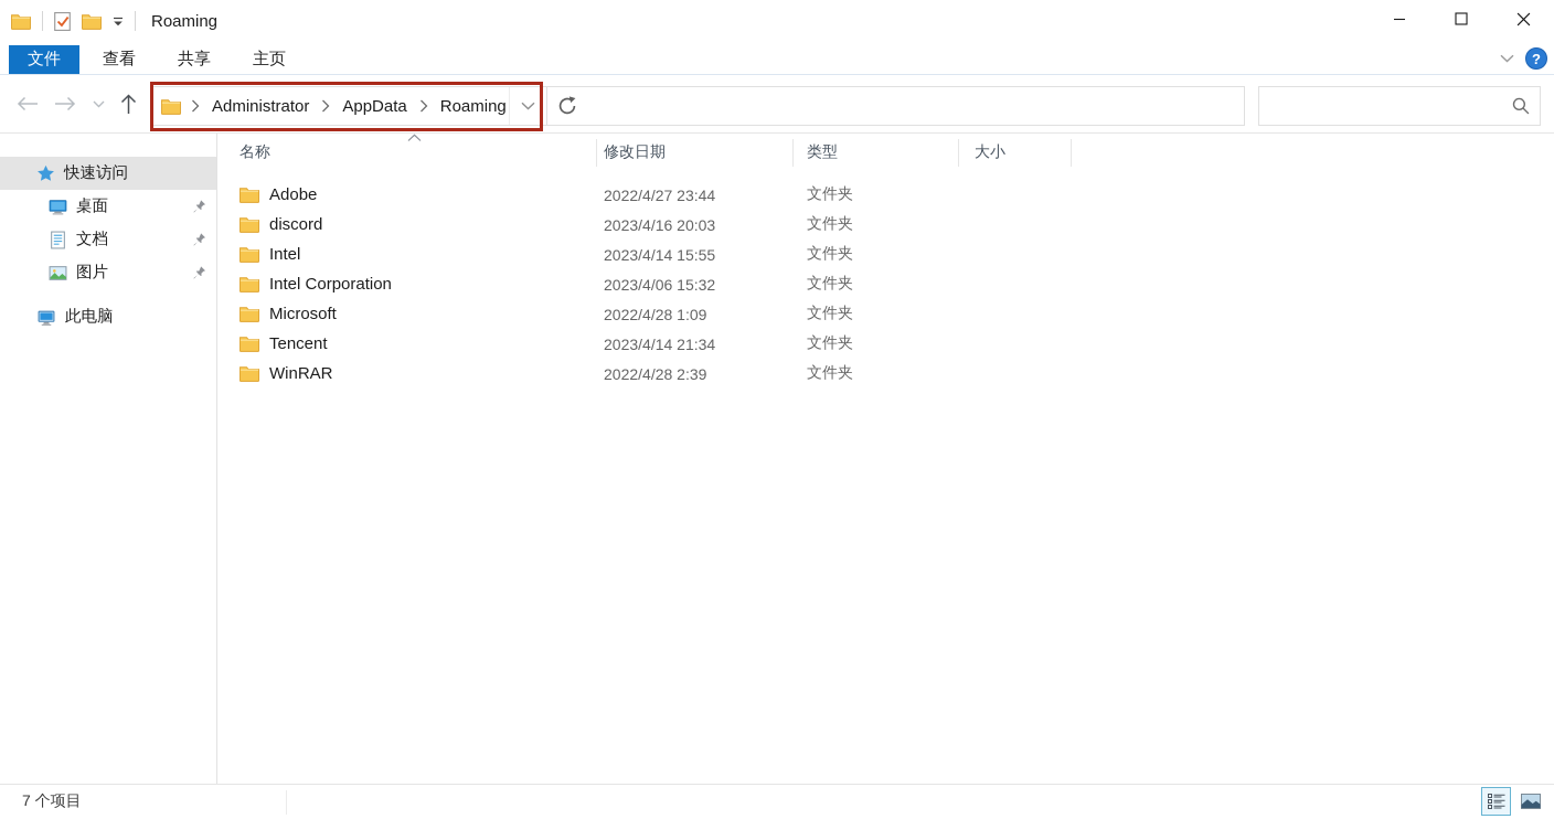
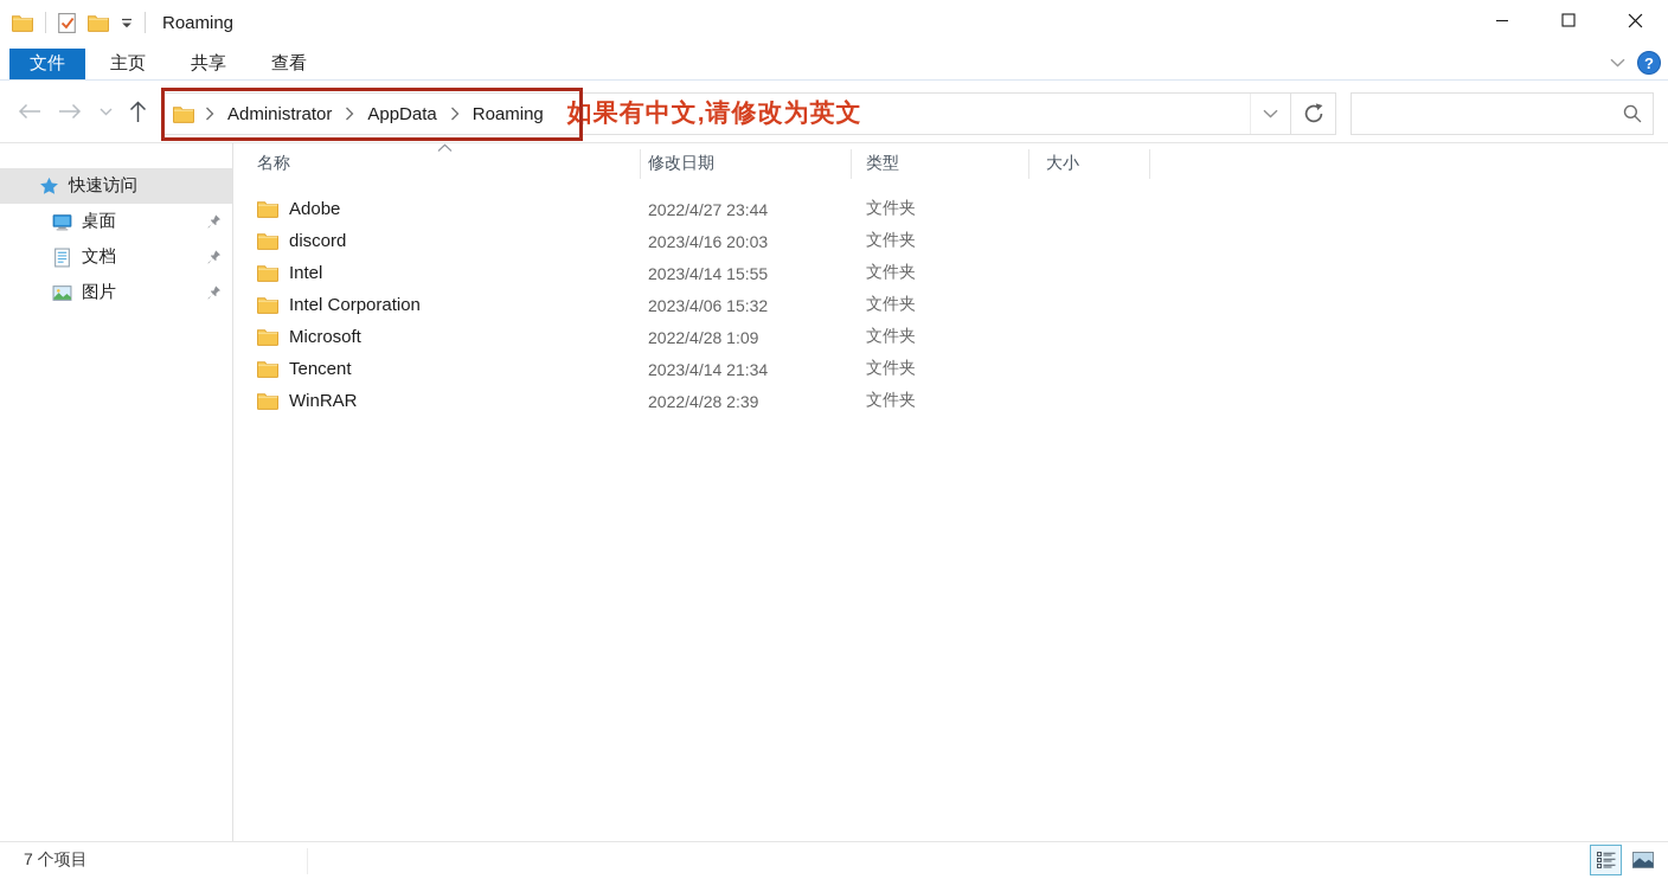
  Roaming
  文件
- 查看
+ 主页
  共享
- 主页
+ 查看
  ?
  Administrator
  AppData
  Roaming
+ 如果有中文,请修改为英文
  快速访问
  桌面
  文档
  图片
- 此电脑
  名称
  修改日期
  类型
  大小
  Adobe
  2022/4/27 23:44
  文件夹
  discord
  2023/4/16 20:03
  文件夹
  Intel
  2023/4/14 15:55
  文件夹
  Intel Corporation
  2023/4/06 15:32
  文件夹
  Microsoft
  2022/4/28 1:09
  文件夹
  Tencent
  2023/4/14 21:34
  文件夹
  WinRAR
  2022/4/28 2:39
  文件夹
  7 个项目
